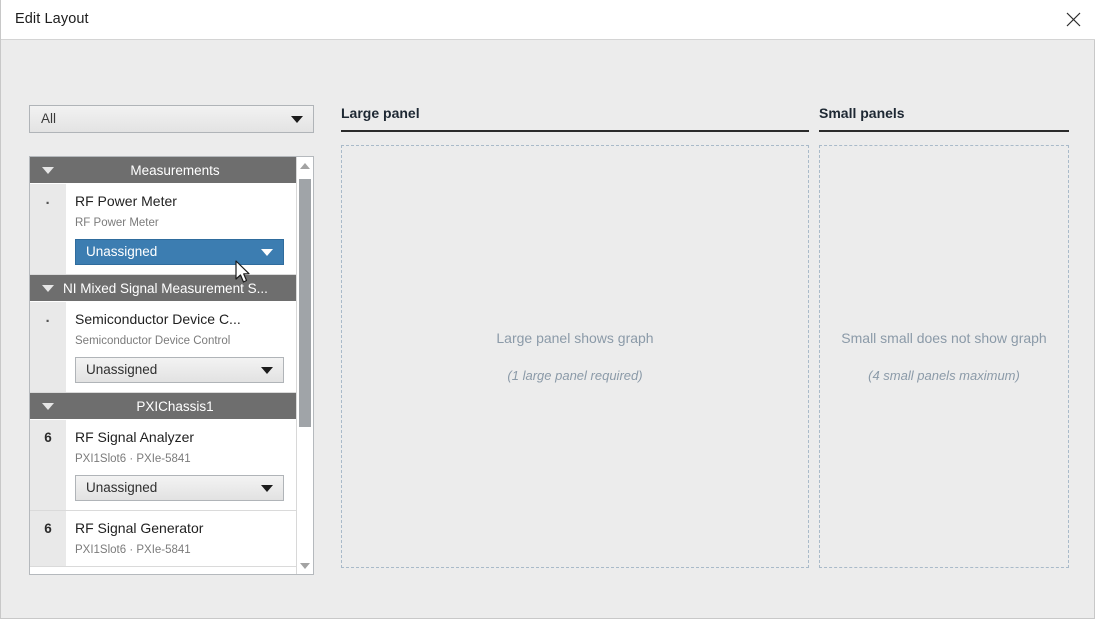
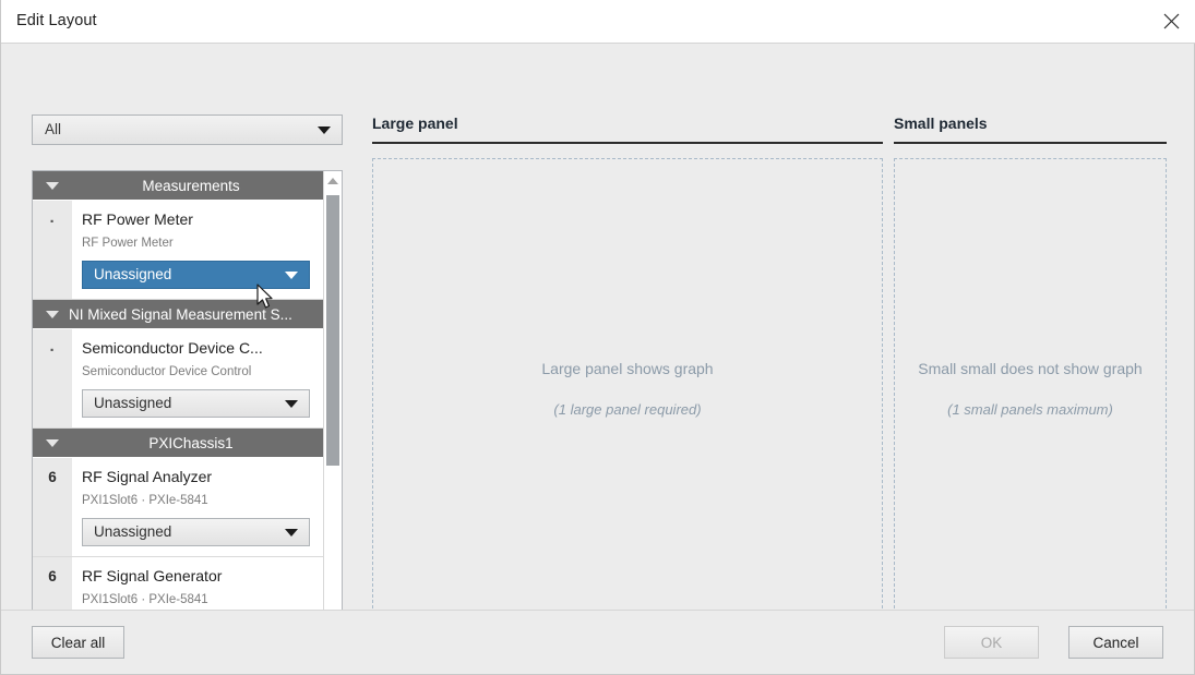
  Edit Layout
  All
  Measurements
  ·
  RF Power Meter
  RF Power Meter
  Unassigned
  NI Mixed Signal Measurement S...
  ·
  Semiconductor Device C...
  Semiconductor Device Control
  Unassigned
  PXIChassis1
  6
  RF Signal Analyzer
  PXI1Slot6 · PXIe-5841
  Unassigned
  6
  RF Signal Generator
  PXI1Slot6 · PXIe-5841
  Large panel
  Large panel shows graph
  (1 large panel required)
  Small panels
  Small small does not show graph
- (4 small panels maximum)
+ (1 small panels maximum)
+ Clear all
+ OK
+ Cancel
